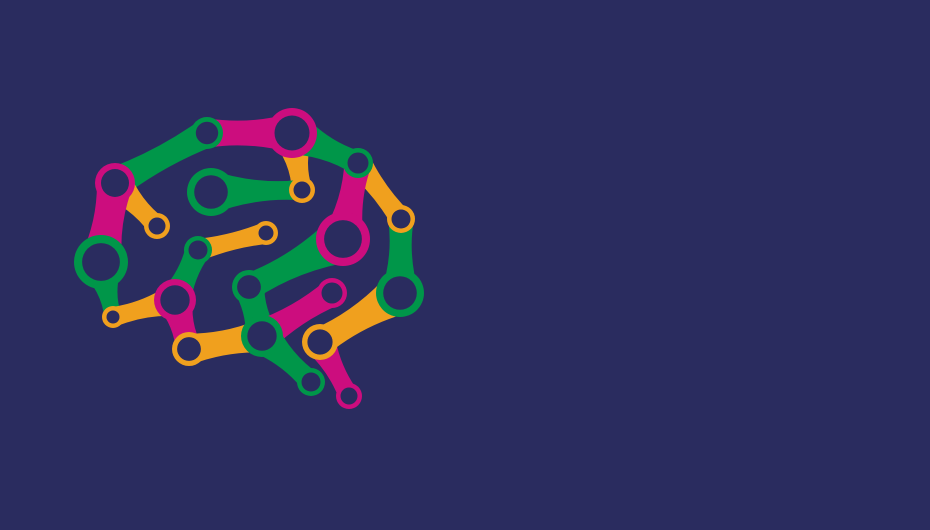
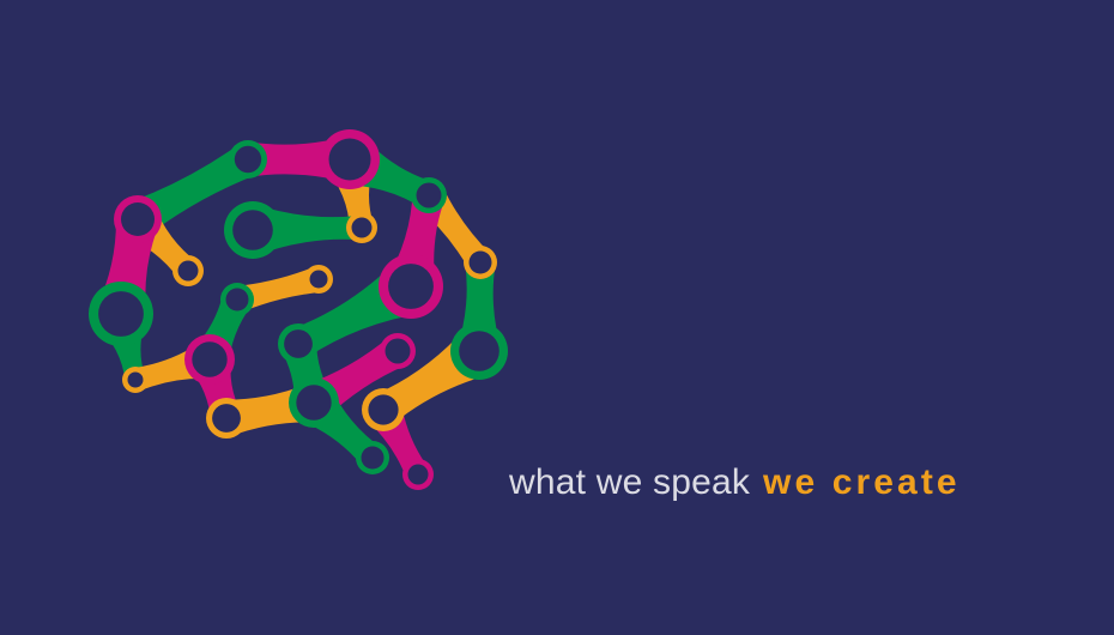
+ what we speak
+ we create
